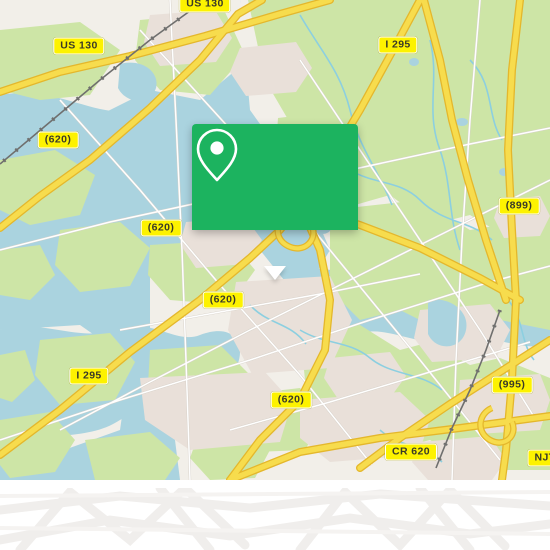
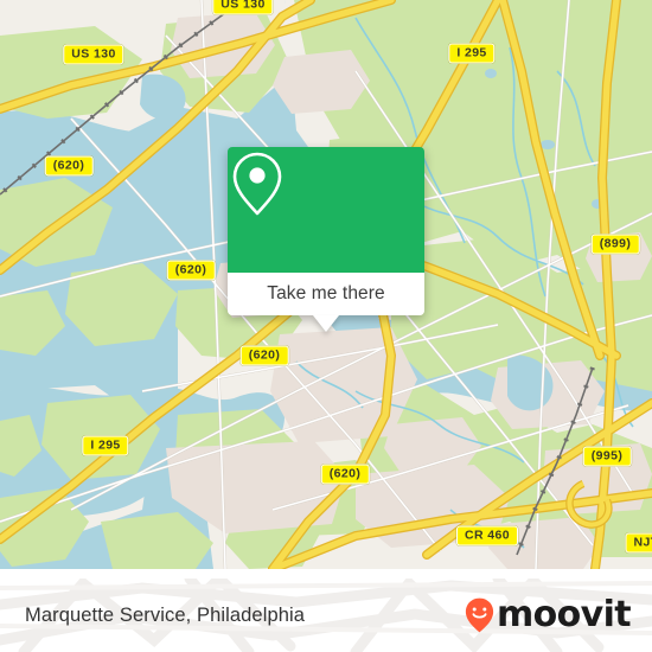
  US 130
  US 130
  (620)
  (620)
  (620)
  (620)
  I 295
  I 295
  (899)
  (995)
- CR 620
+ CR 460
+ Take me there
+ Marquette Service, Philadelphia
+ moovit
